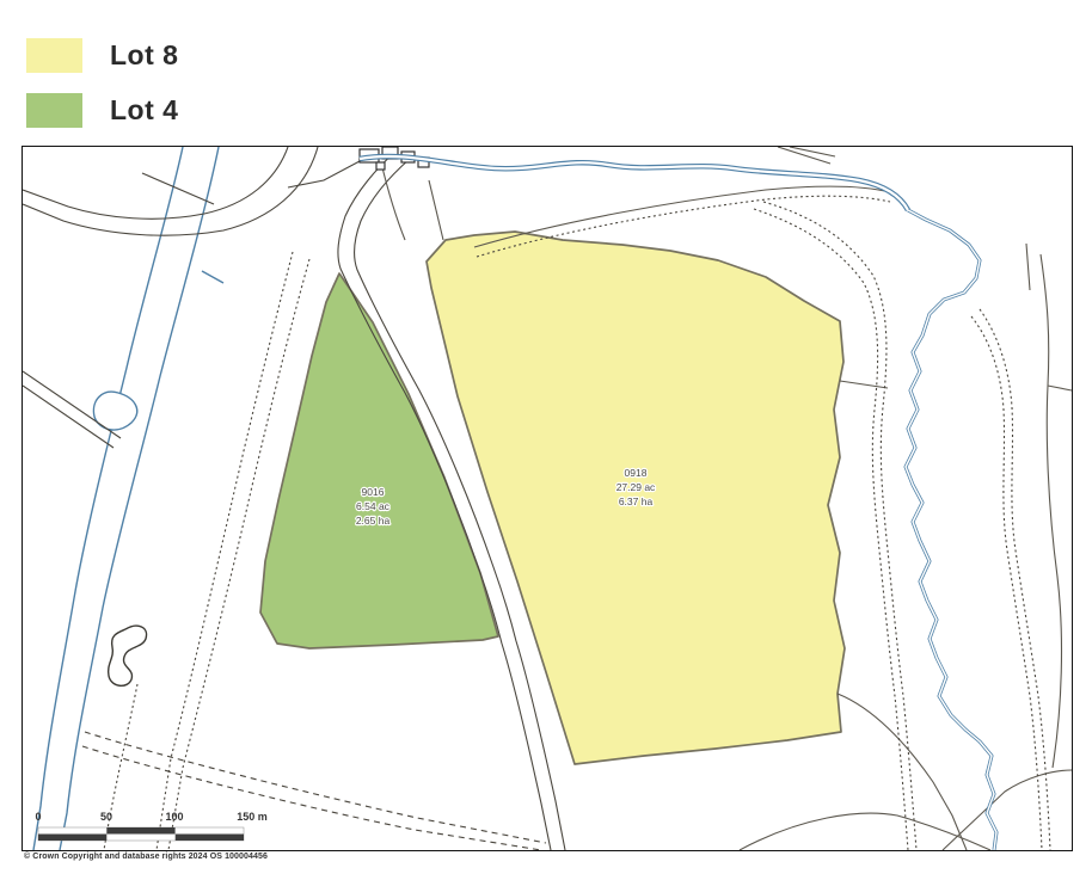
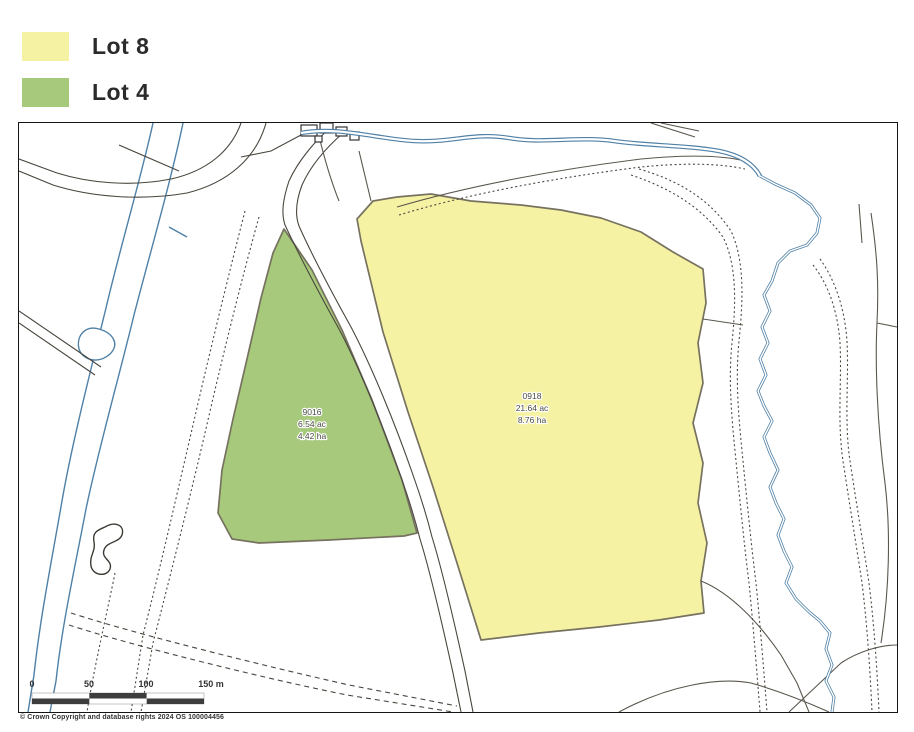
  Lot 8
  Lot 4
  0918
- 27.29 ac
+ 21.64 ac
- 6.37 ha
+ 8.76 ha
  9016
  6.54 ac
- 2.65 ha
+ 4.42 ha
  0
  50
  100
  150 m
